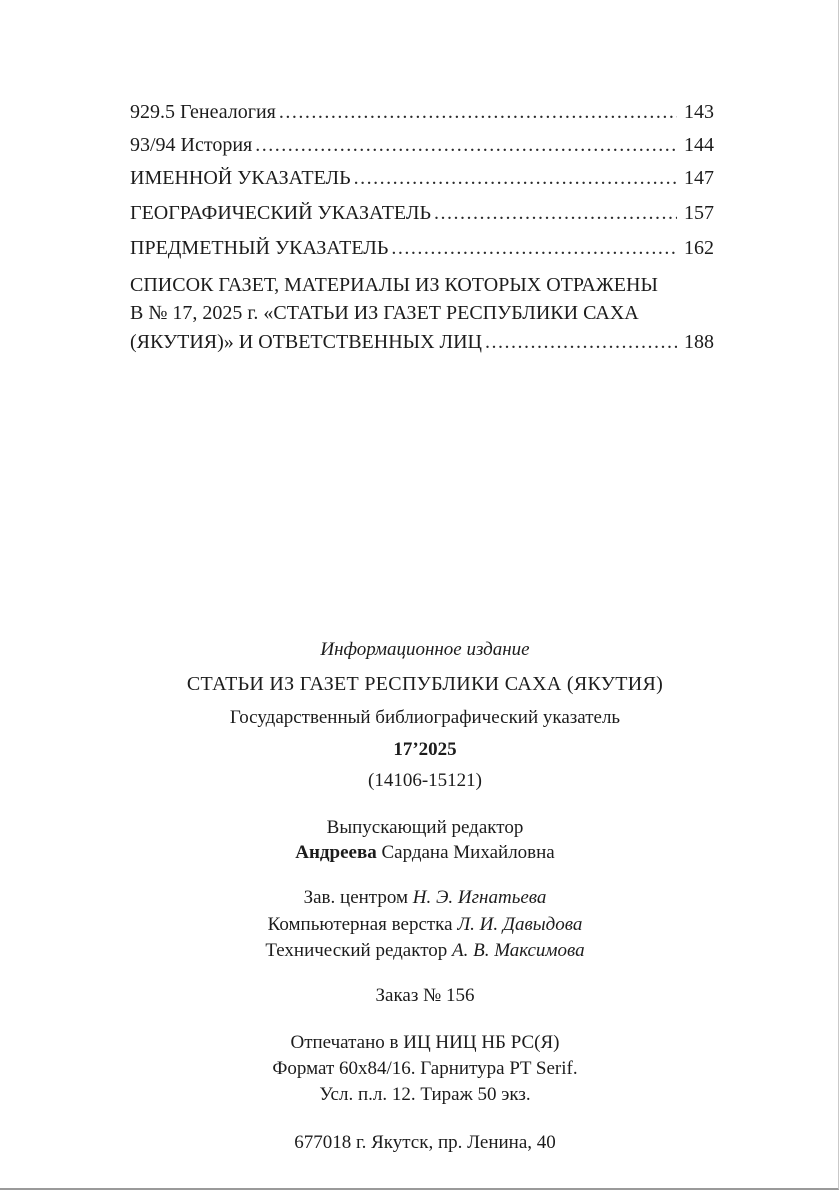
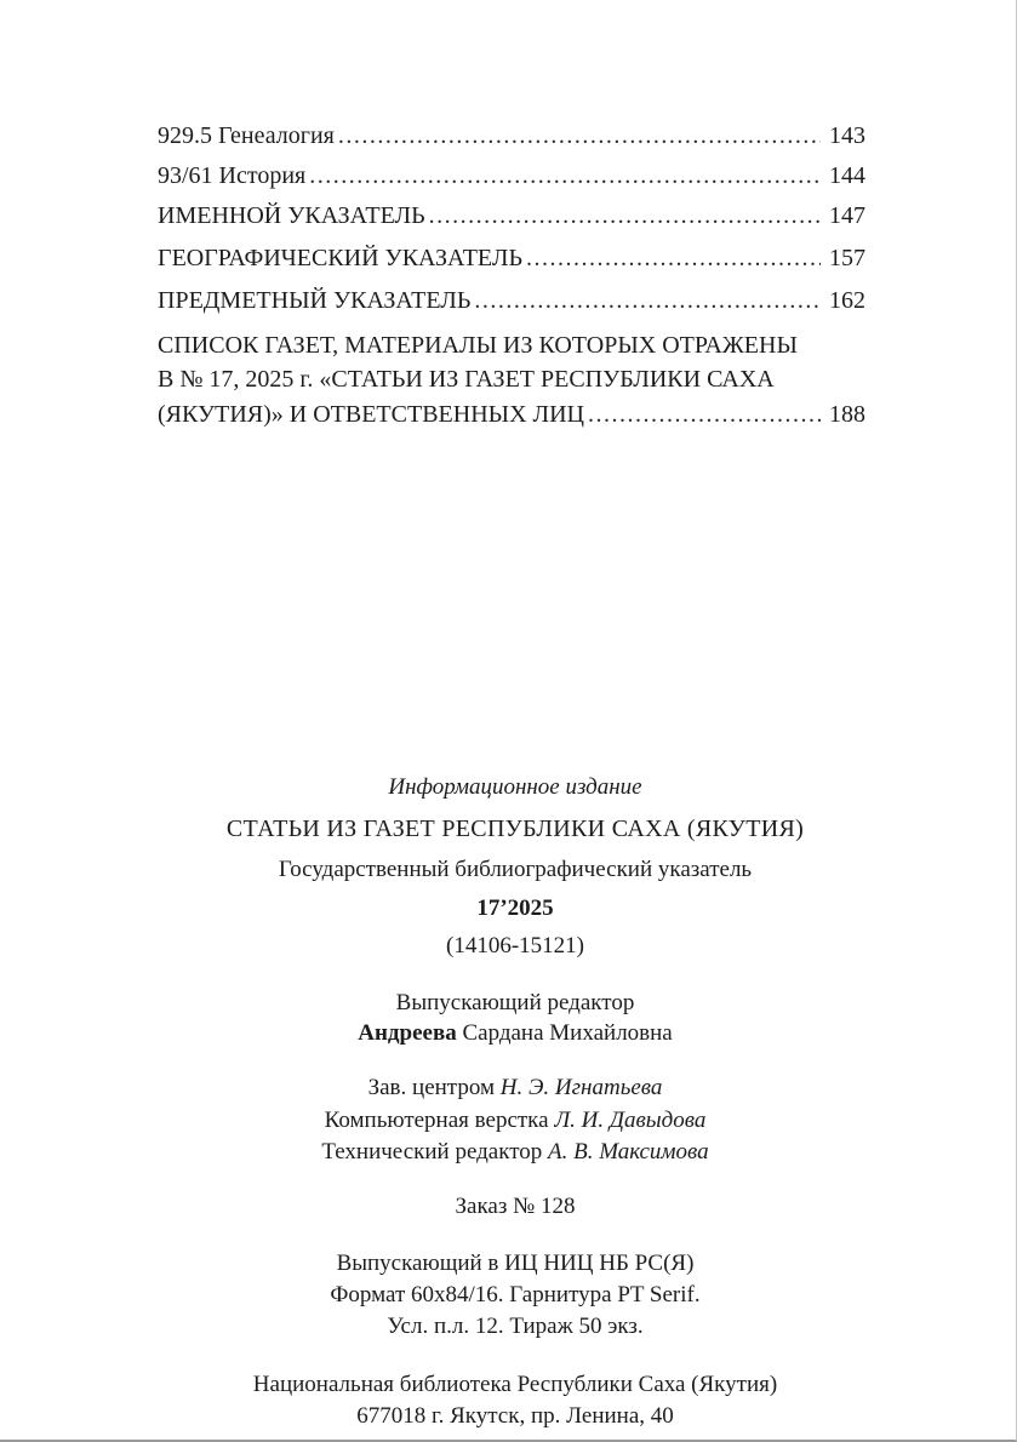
  929.5 Генеалогия
  143
- 93/94 История
+ 93/61 История
  144
  ИМЕННОЙ УКАЗАТЕЛЬ
  147
  ГЕОГРАФИЧЕСКИЙ УКАЗАТЕЛЬ
  157
  ПРЕДМЕТНЫЙ УКАЗАТЕЛЬ
  162
  СПИСОК ГАЗЕТ, МАТЕРИАЛЫ ИЗ КОТОРЫХ ОТРАЖЕНЫ
  В № 17, 2025 г. «СТАТЬИ ИЗ ГАЗЕТ РЕСПУБЛИКИ САХА
  (ЯКУТИЯ)» И ОТВЕТСТВЕННЫХ ЛИЦ
  188
  Информационное издание
  СТАТЬИ ИЗ ГАЗЕТ РЕСПУБЛИКИ САХА (ЯКУТИЯ)
  Государственный библиографический указатель
  17’2025
  (14106-15121)
  Выпускающий редактор
  Андреева Сардана Михайловна
  Зав. центром Н. Э. Игнатьева
  Компьютерная верстка Л. И. Давыдова
  Технический редактор А. В. Максимова
- Заказ № 156
+ Заказ № 128
- Отпечатано в ИЦ НИЦ НБ РС(Я)
+ Выпускающий в ИЦ НИЦ НБ РС(Я)
  Формат 60х84/16. Гарнитура PT Serif.
  Усл. п.л. 12. Тираж 50 экз.
+ Национальная библиотека Республики Саха (Якутия)
  677018 г. Якутск, пр. Ленина, 40
